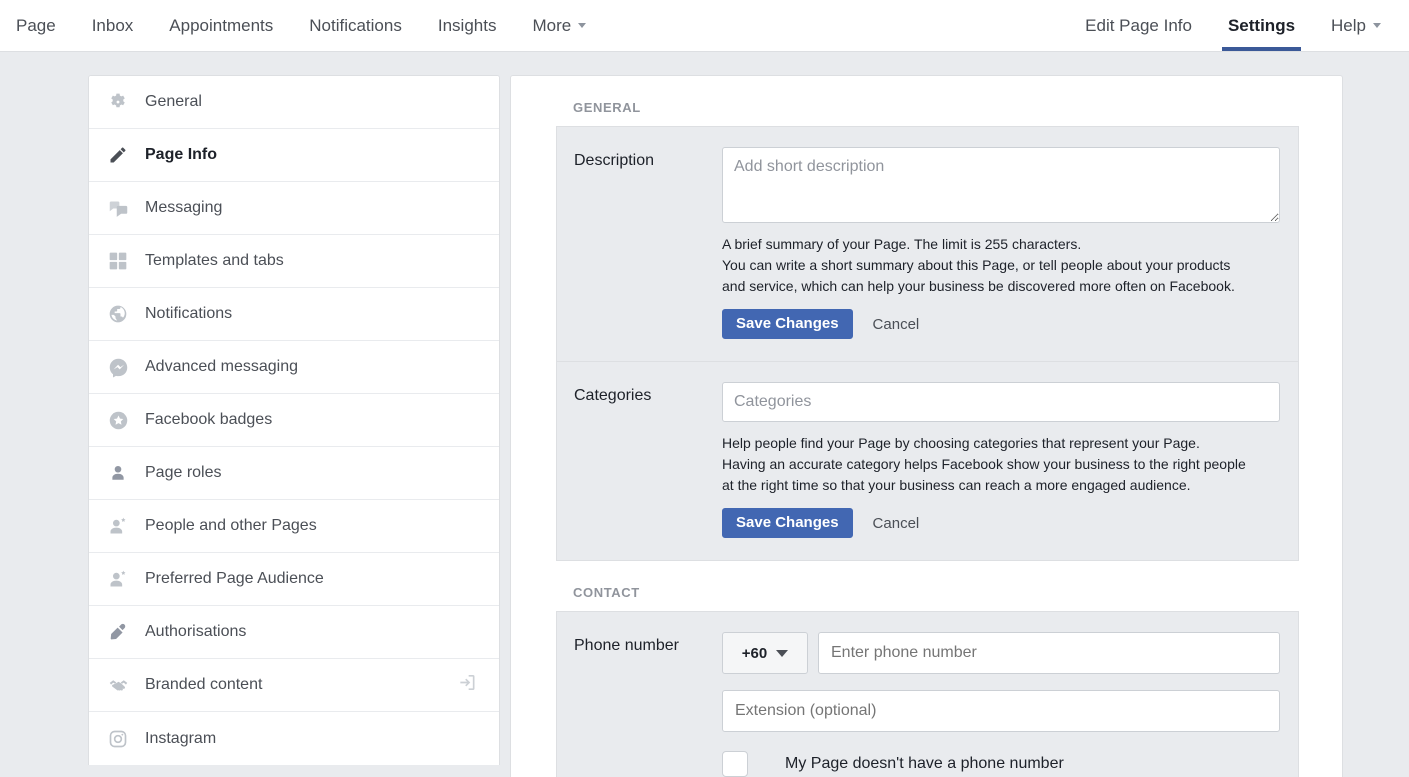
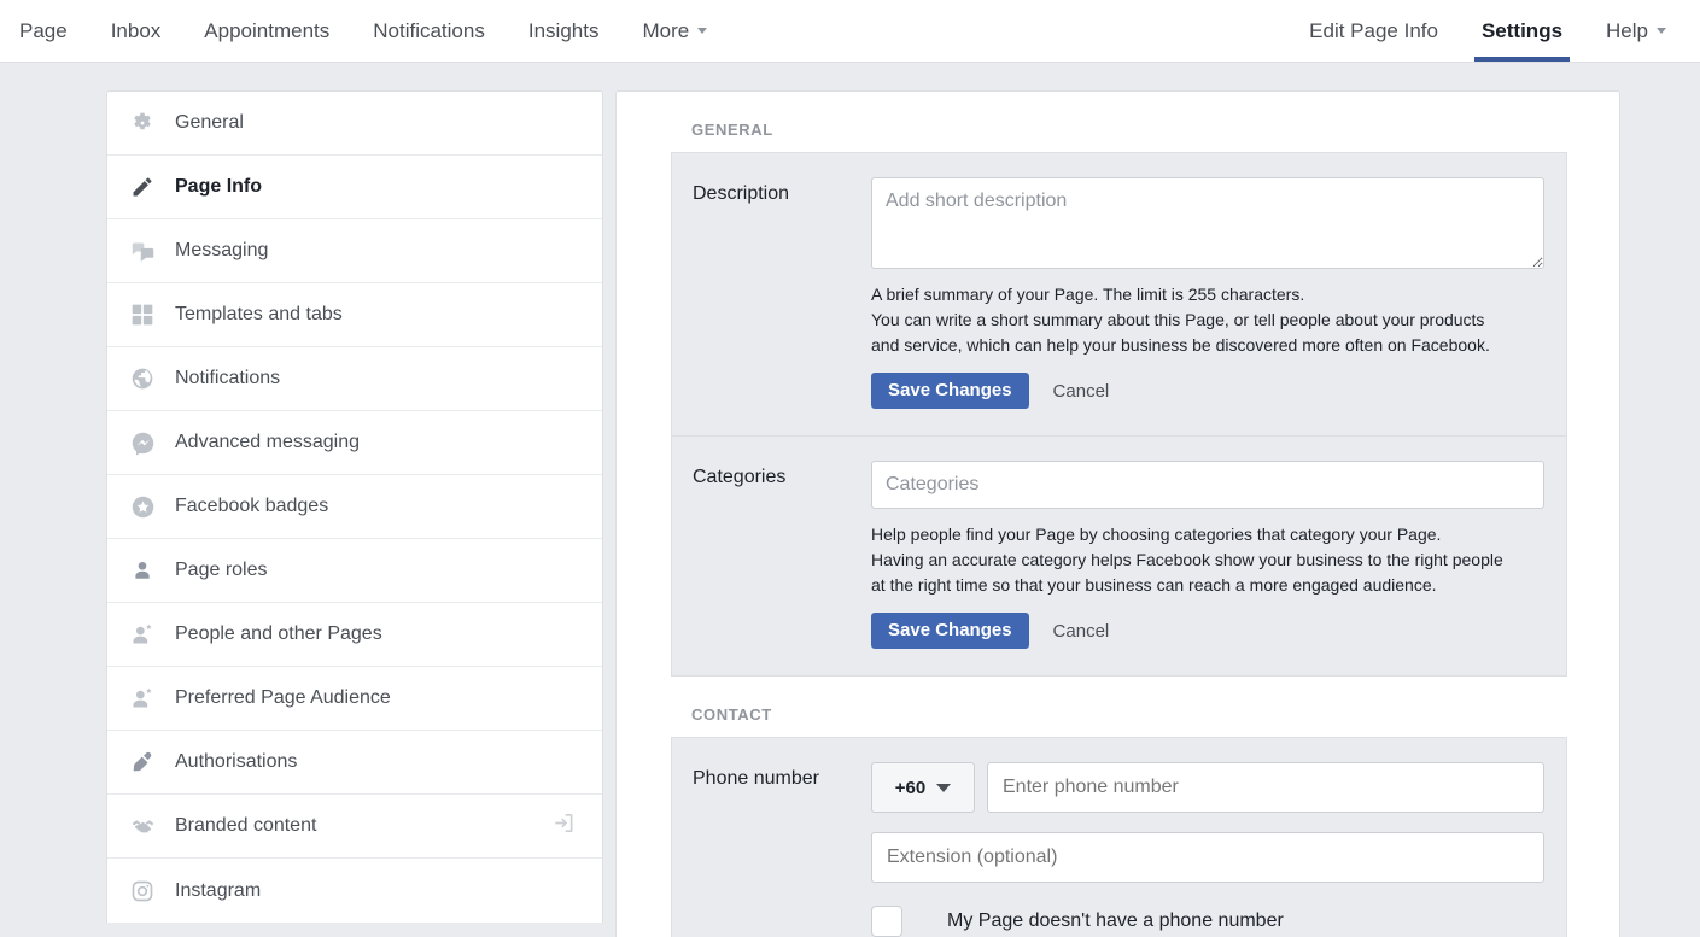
  Page
  Inbox
  Appointments
  Notifications
  Insights
  More
  Edit Page Info
  Settings
  Help
  General
  Page Info
  Messaging
  Templates and tabs
  Notifications
  Advanced messaging
  Facebook badges
  Page roles
  People and other Pages
  Preferred Page Audience
  Authorisations
  Branded content
  Instagram
  GENERAL
  Description
  Add short description
  A brief summary of your Page. The limit is 255 characters.
  You can write a short summary about this Page, or tell people about your products
  and service, which can help your business be discovered more often on Facebook.
  Save Changes
  Cancel
  Categories
  Categories
- Help people find your Page by choosing categories that represent your Page.
+ Help people find your Page by choosing categories that category your Page.
  Having an accurate category helps Facebook show your business to the right people
  at the right time so that your business can reach a more engaged audience.
  Save Changes
  Cancel
  CONTACT
  Phone number
  +60
  Enter phone number
  Extension (optional)
  My Page doesn't have a phone number
